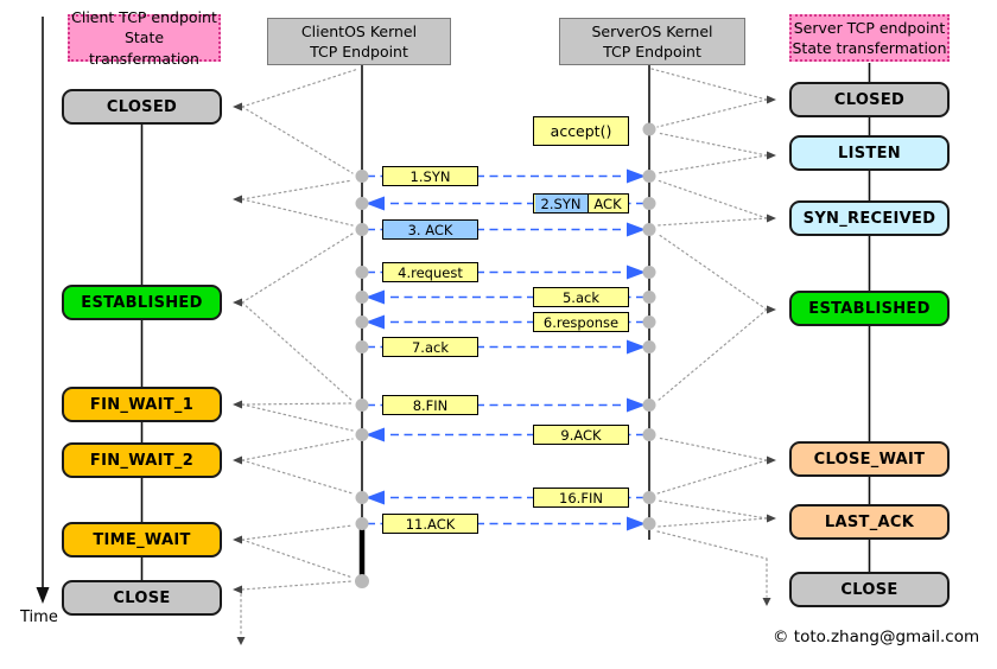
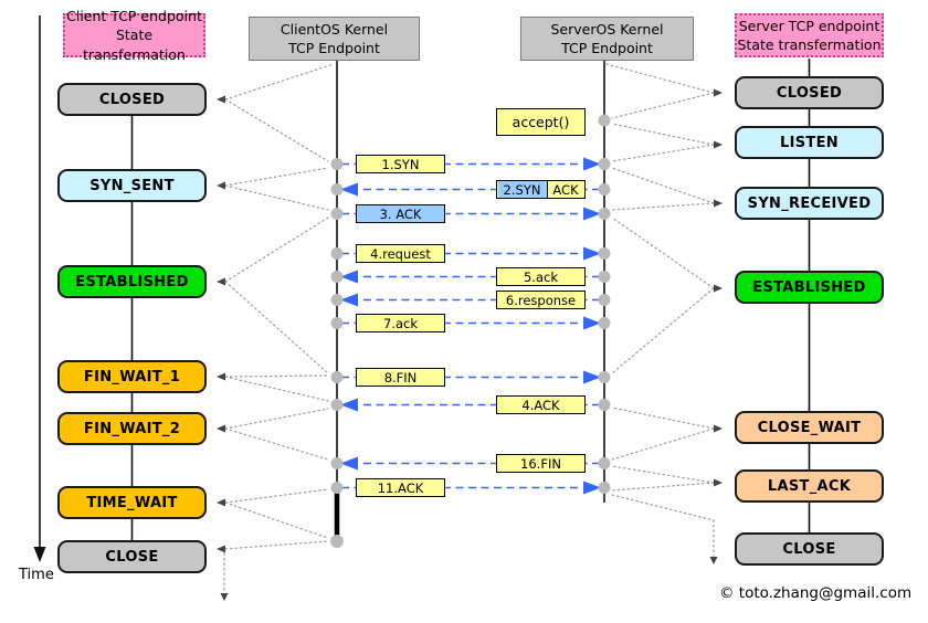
  Client TCP endpoint
  State transfermation
  ClientOS Kernel
  TCP Endpoint
  ServerOS Kernel
  TCP Endpoint
  Server TCP endpoint
  State transfermation
  CLOSED
+ SYN_SENT
  ESTABLISHED
  FIN_WAIT_1
  FIN_WAIT_2
  TIME_WAIT
  CLOSE
  CLOSED
  LISTEN
  SYN_RECEIVED
  ESTABLISHED
  CLOSE_WAIT
  LAST_ACK
  CLOSE
  accept()
  1.SYN
  2.SYN
  ACK
  3. ACK
  4.request
  5.ack
  6.response
  7.ack
  8.FIN
- 9.ACK
+ 4.ACK
  16.FIN
  11.ACK
  Time
  © toto.zhang@gmail.com
